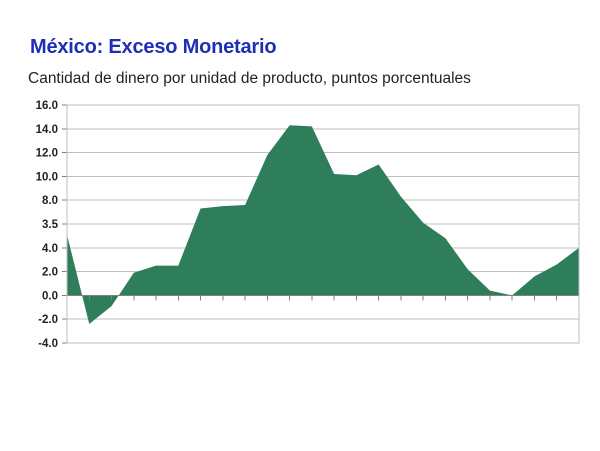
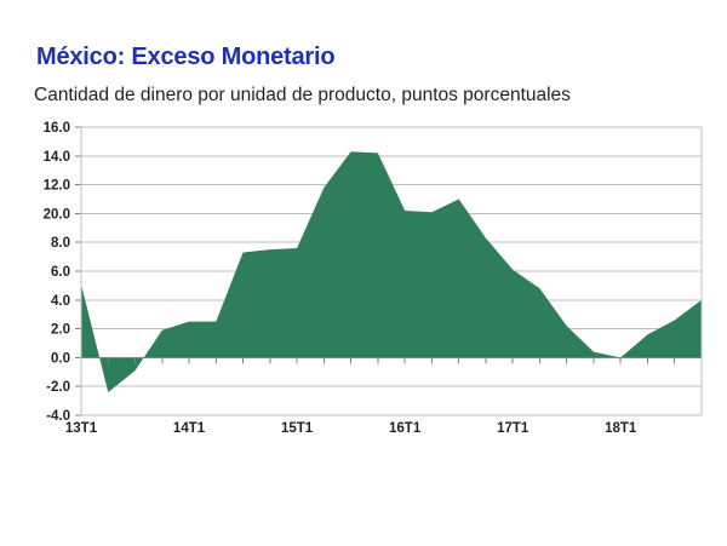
  México: Exceso Monetario
  Cantidad de dinero por unidad de producto, puntos porcentuales
  16.0
  14.0
  12.0
- 10.0
+ 20.0
  8.0
- 3.5
+ 6.0
  4.0
  2.0
  0.0
  -2.0
  -4.0
+ 13T1
+ 14T1
+ 15T1
+ 16T1
+ 17T1
+ 18T1
